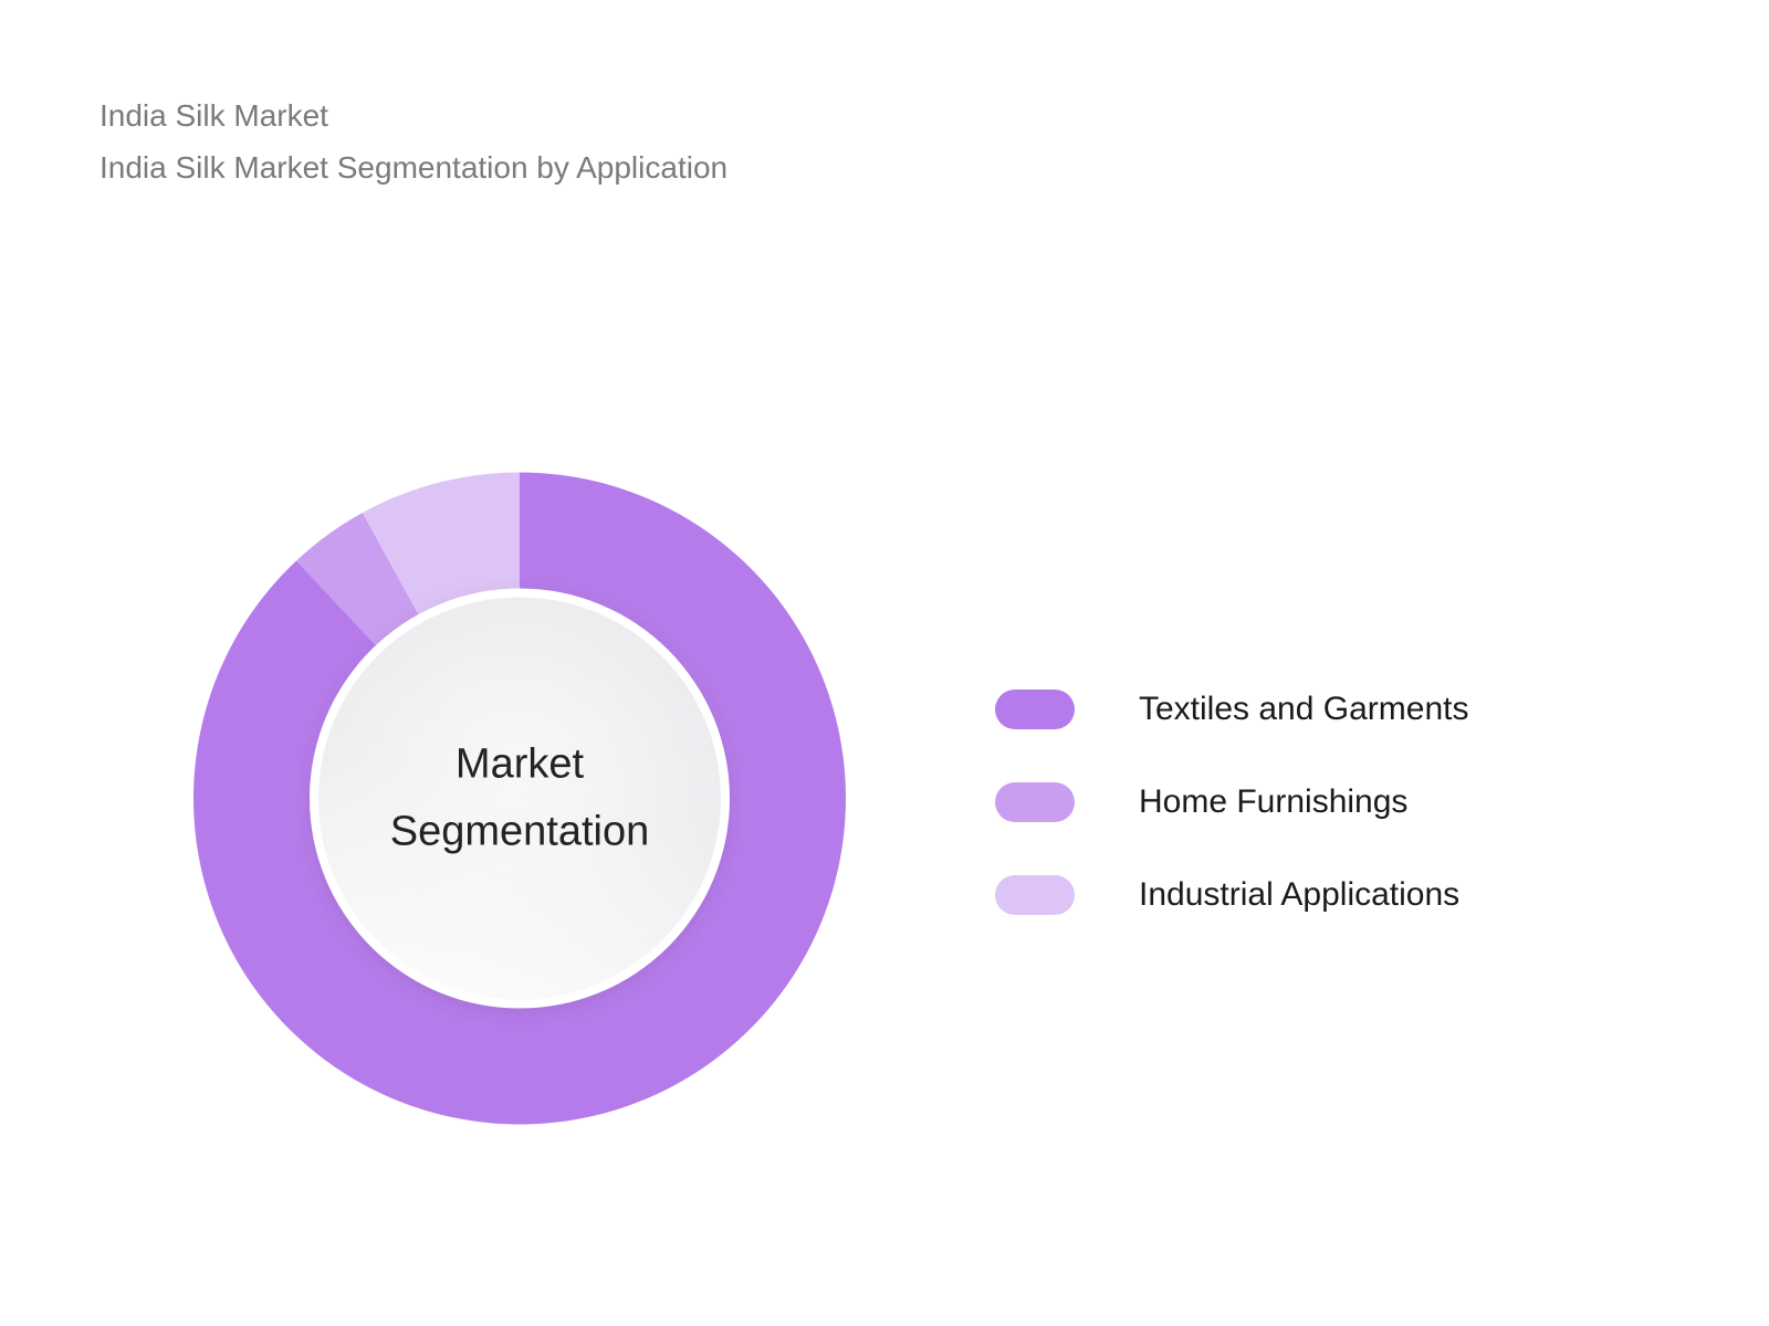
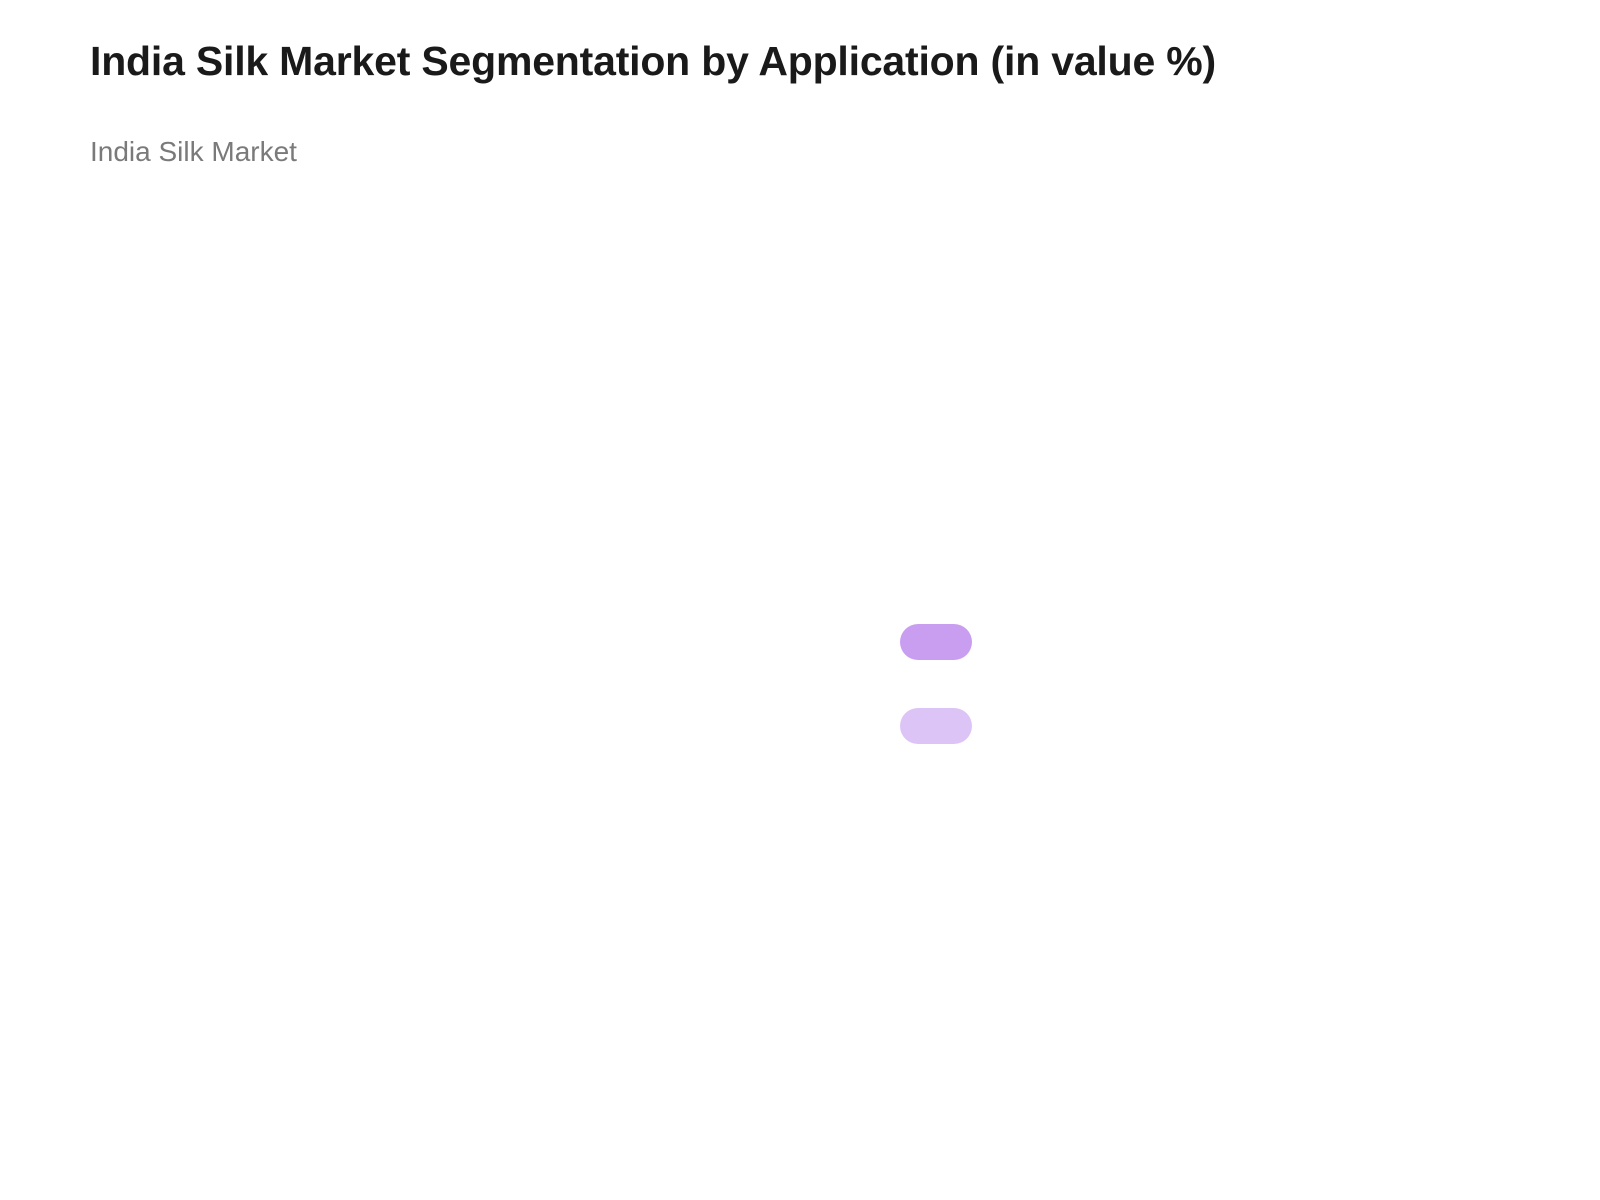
+ India Silk Market Segmentation by Application (in value %)
  India Silk Market
- India Silk Market Segmentation by Application
- Market
- Segmentation
- Textiles and Garments
- Home Furnishings
- Industrial Applications
